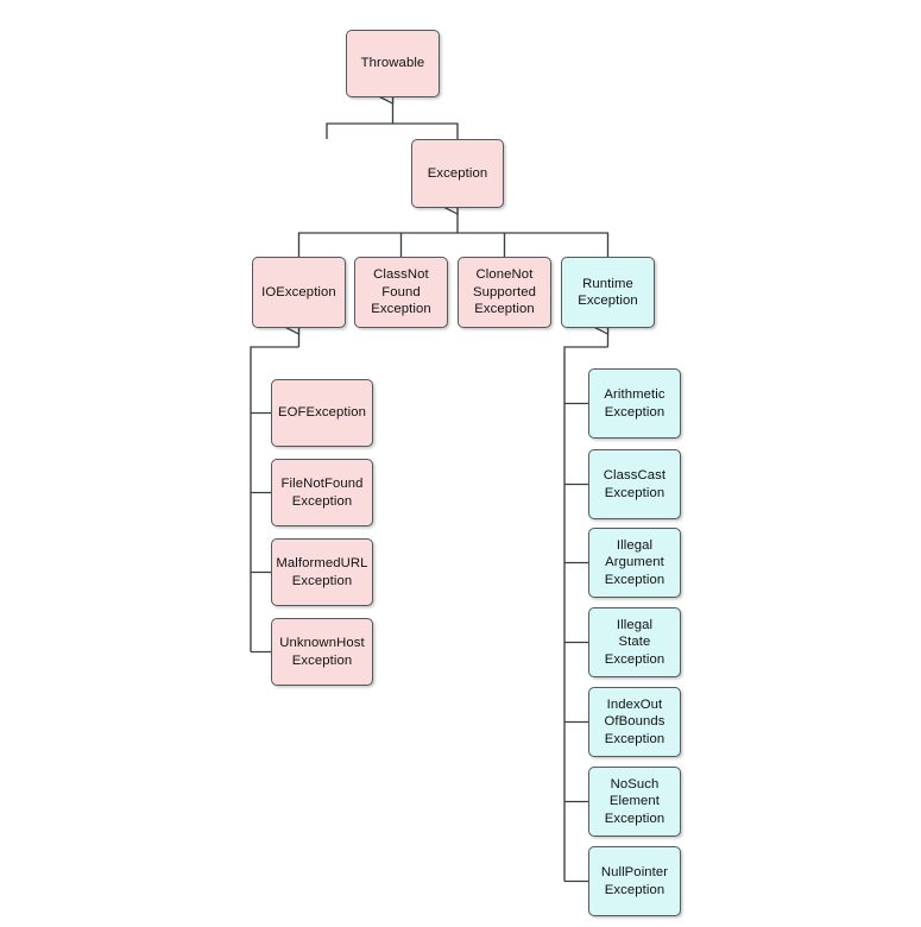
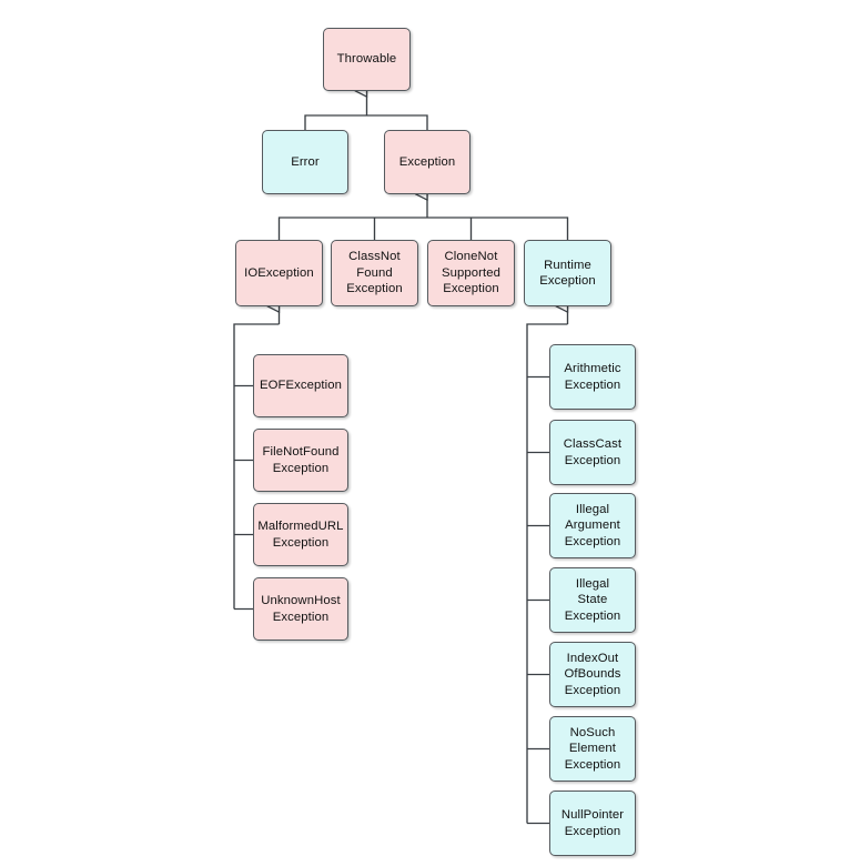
  Throwable
+ Error
  Exception
  IOException
  ClassNot
  Found
  Exception
  CloneNot
  Supported
  Exception
  Runtime
  Exception
  EOFException
  FileNotFound
  Exception
  MalformedURL
  Exception
  UnknownHost
  Exception
  Arithmetic
  Exception
  ClassCast
  Exception
  Illegal
  Argument
  Exception
  Illegal
  State
  Exception
  IndexOut
  OfBounds
  Exception
  NoSuch
  Element
  Exception
  NullPointer
  Exception
